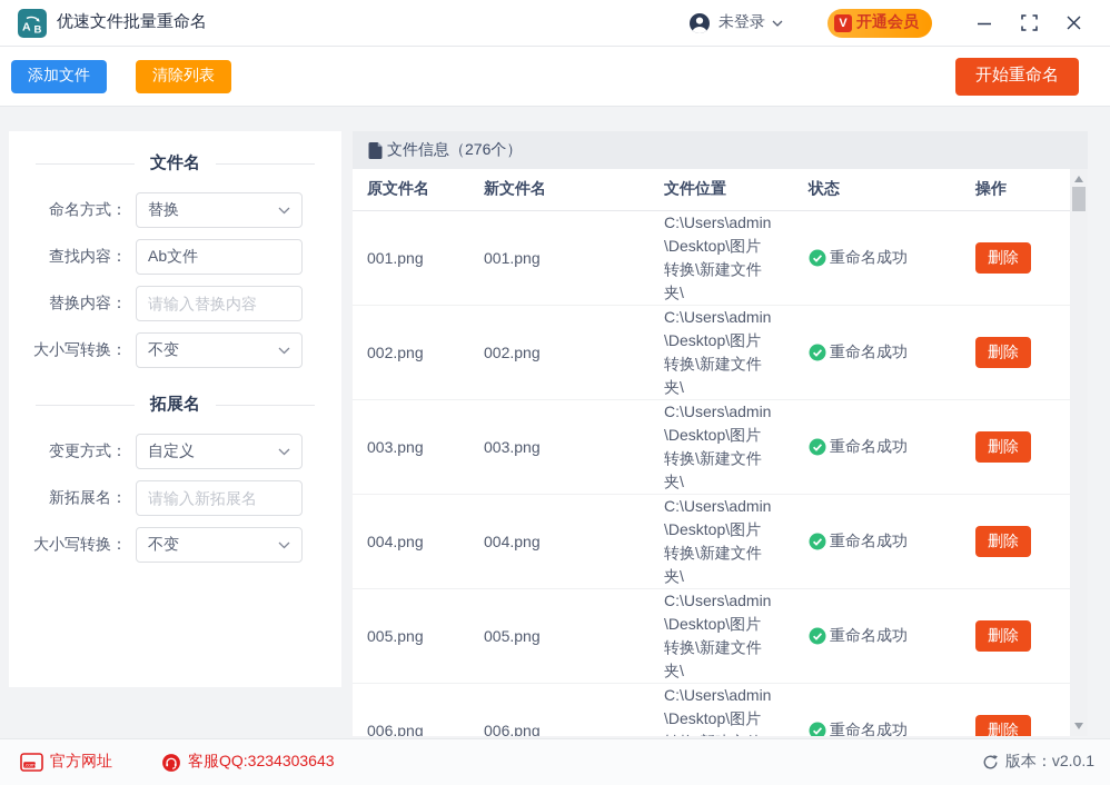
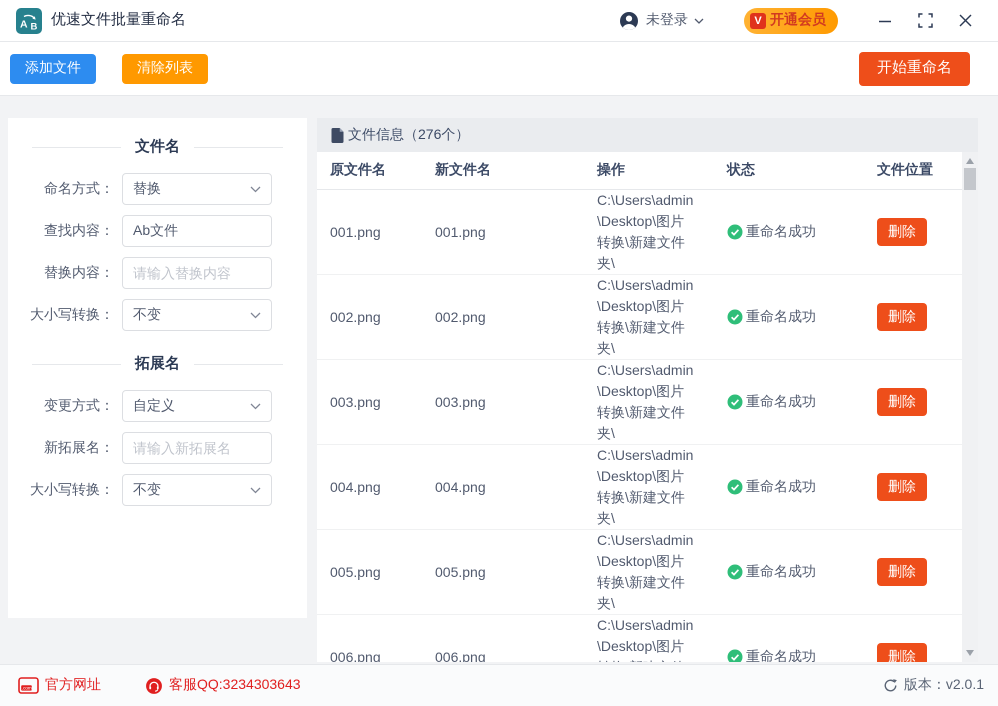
  A
  B
  优速文件批量重命名
  未登录
  V
  开通会员
  添加文件
  清除列表
  开始重命名
  文件名
  命名方式：
  替换
  查找内容：
  Ab文件
  替换内容：
  请输入替换内容
  大小写转换：
  不变
  拓展名
  变更方式：
  自定义
  新拓展名：
  请输入新拓展名
  大小写转换：
  不变
  文件信息（276个）
  原文件名
  新文件名
- 文件位置
+ 操作
  状态
- 操作
+ 文件位置
  001.png
  001.png
  C:\Users\admin\Desktop\图片转换\新建文件夹\
  重命名成功
  删除
  002.png
  002.png
  C:\Users\admin\Desktop\图片转换\新建文件夹\
  重命名成功
  删除
  003.png
  003.png
  C:\Users\admin\Desktop\图片转换\新建文件夹\
  重命名成功
  删除
  004.png
  004.png
  C:\Users\admin\Desktop\图片转换\新建文件夹\
  重命名成功
  删除
  005.png
  005.png
  C:\Users\admin\Desktop\图片转换\新建文件夹\
  重命名成功
  删除
  006.png
  006.png
  C:\Users\admin\Desktop\图片
  重命名成功
  删除
  官方网址
  客服QQ:3234303643
  版本：v2.0.1
